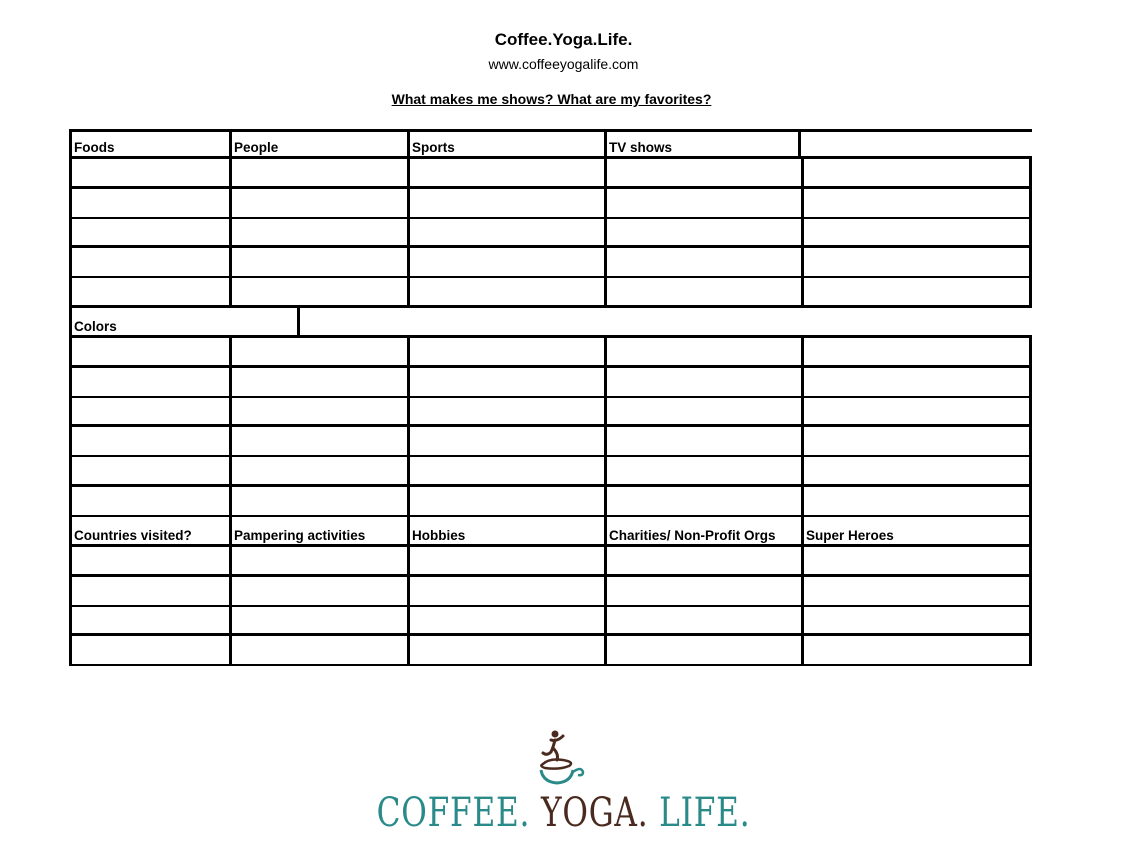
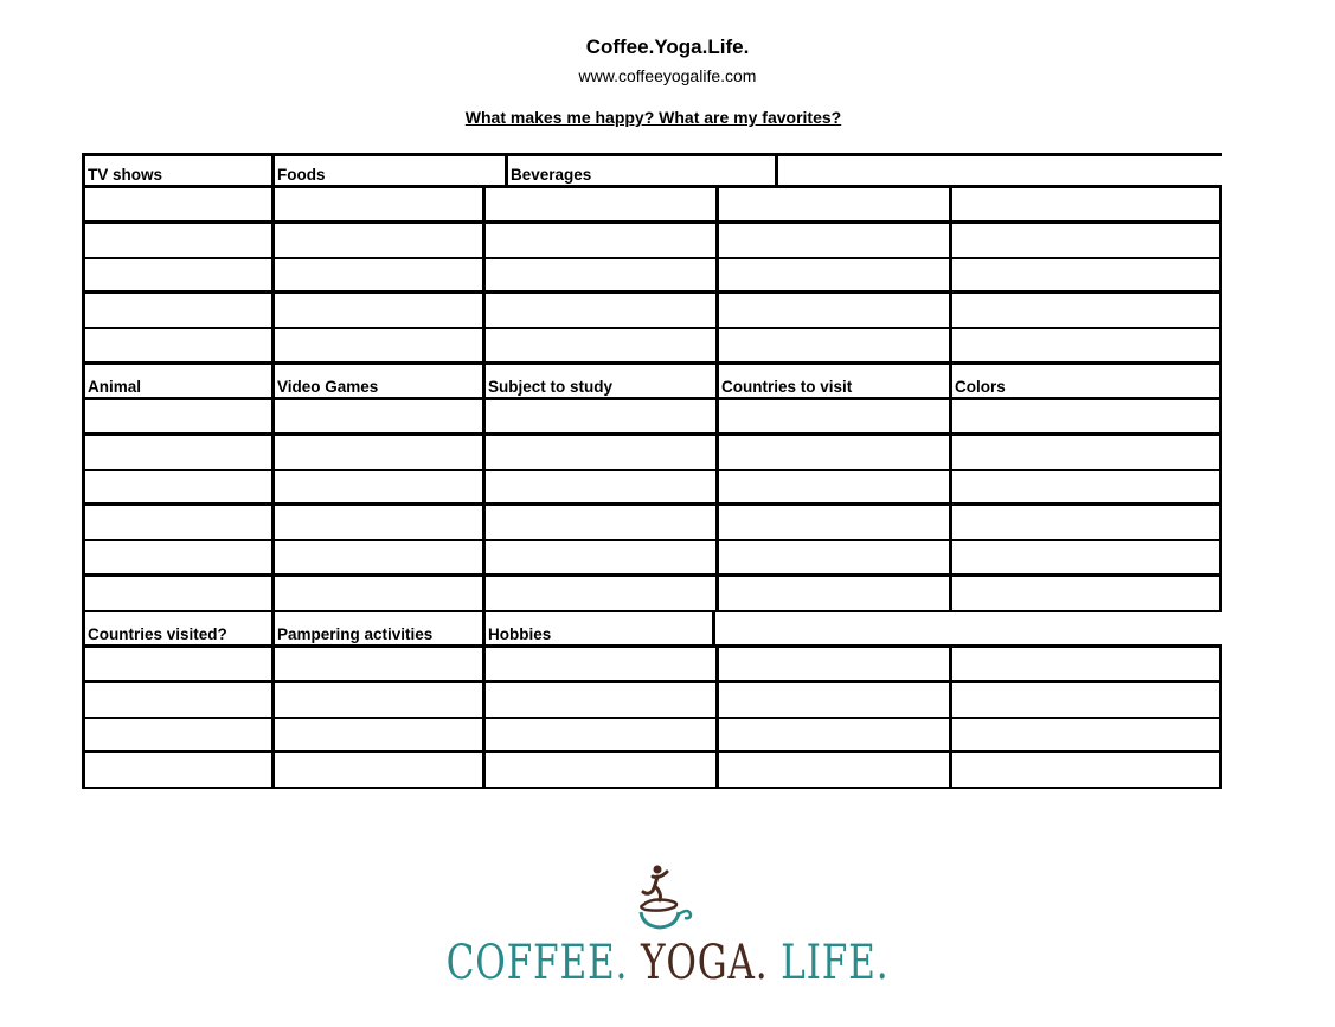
  Coffee.Yoga.Life.
  www.coffeeyogalife.com
- What makes me shows? What are my favorites?
+ What makes me happy? What are my favorites?
- Foods
+ TV shows
- People
- Sports
- TV shows
+ Foods
+ Beverages
+ Animal
+ Video Games
+ Subject to study
+ Countries to visit
  Colors
  Countries visited?
  Pampering activities
  Hobbies
- Charities/ Non-Profit Orgs
- Super Heroes
  COFFEE. YOGA. LIFE.
